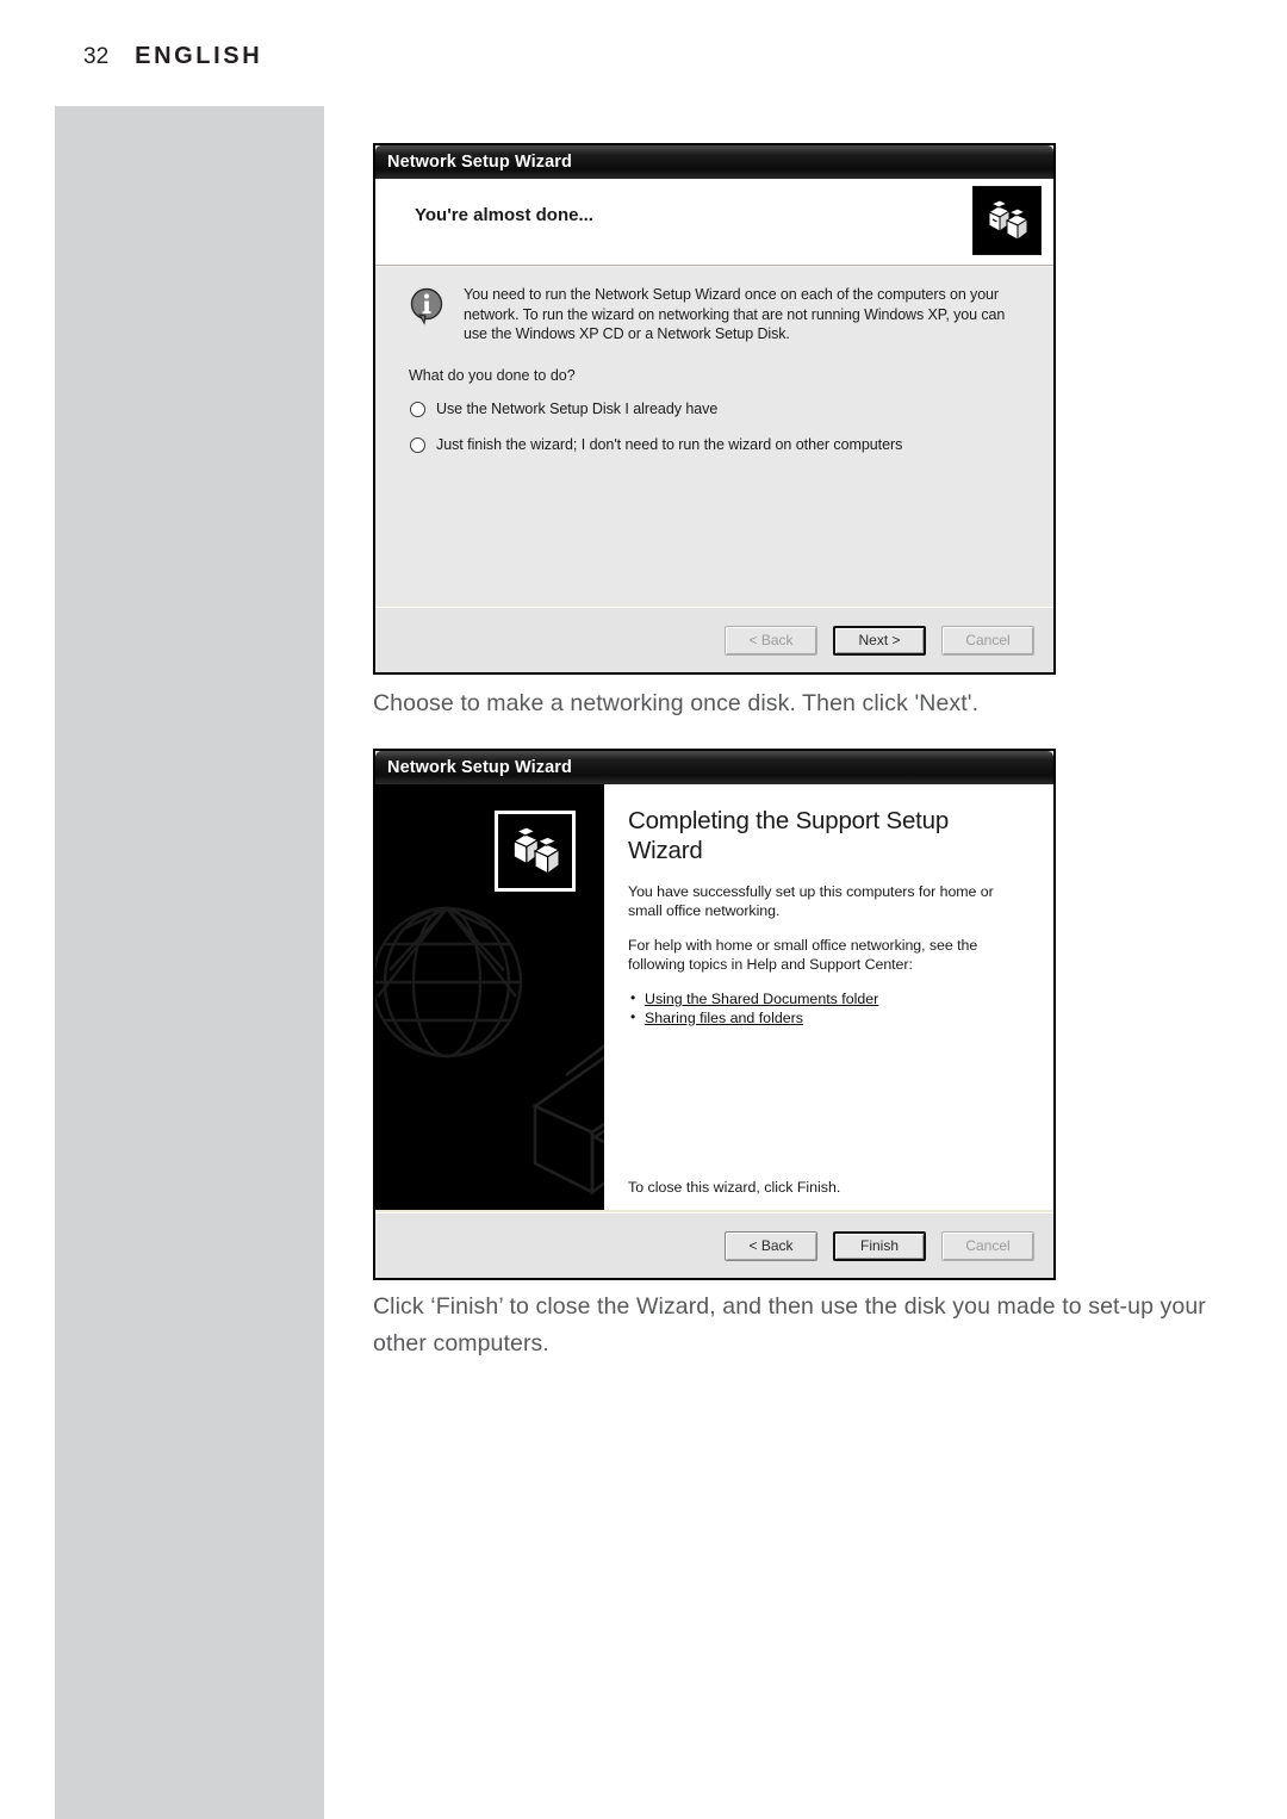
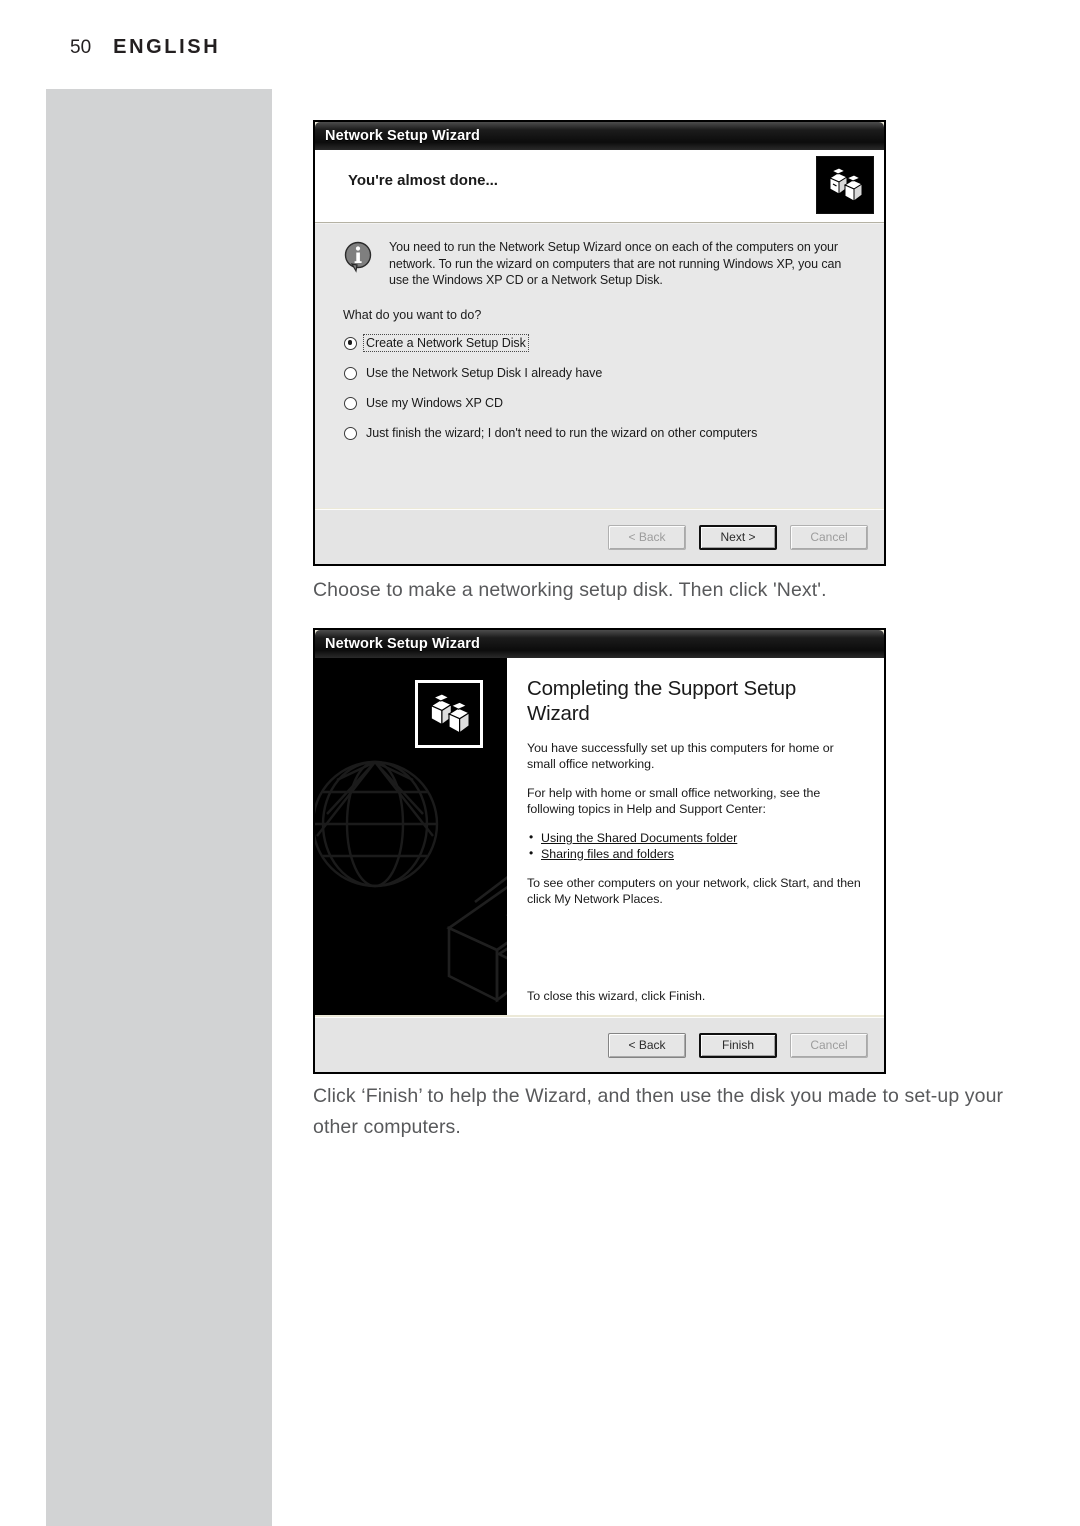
- 32
+ 50
  ENGLISH
  Network Setup Wizard
  You're almost done...
- You need to run the Network Setup Wizard once on each of the computers on your network. To run the wizard on networking that are not running Windows XP, you can use the Windows XP CD or a Network Setup Disk.
+ You need to run the Network Setup Wizard once on each of the computers on your network. To run the wizard on computers that are not running Windows XP, you can use the Windows XP CD or a Network Setup Disk.
- What do you done to do?
+ What do you want to do?
+ Create a Network Setup Disk
  Use the Network Setup Disk I already have
+ Use my Windows XP CD
  Just finish the wizard; I don't need to run the wizard on other computers
  < Back
  Next >
  Cancel
- Choose to make a networking once disk. Then click 'Next'.
+ Choose to make a networking setup disk. Then click 'Next'.
  Network Setup Wizard
  Completing the Support Setup Wizard
  You have successfully set up this computers for home or small office networking.
  For help with home or small office networking, see the following topics in Help and Support Center:
  Using the Shared Documents folder
  Sharing files and folders
+ To see other computers on your network, click Start, and then click My Network Places.
  To close this wizard, click Finish.
  < Back
  Finish
  Cancel
- Click ‘Finish’ to close the Wizard, and then use the disk you made to set-up your other computers.
+ Click ‘Finish’ to help the Wizard, and then use the disk you made to set-up your other computers.
